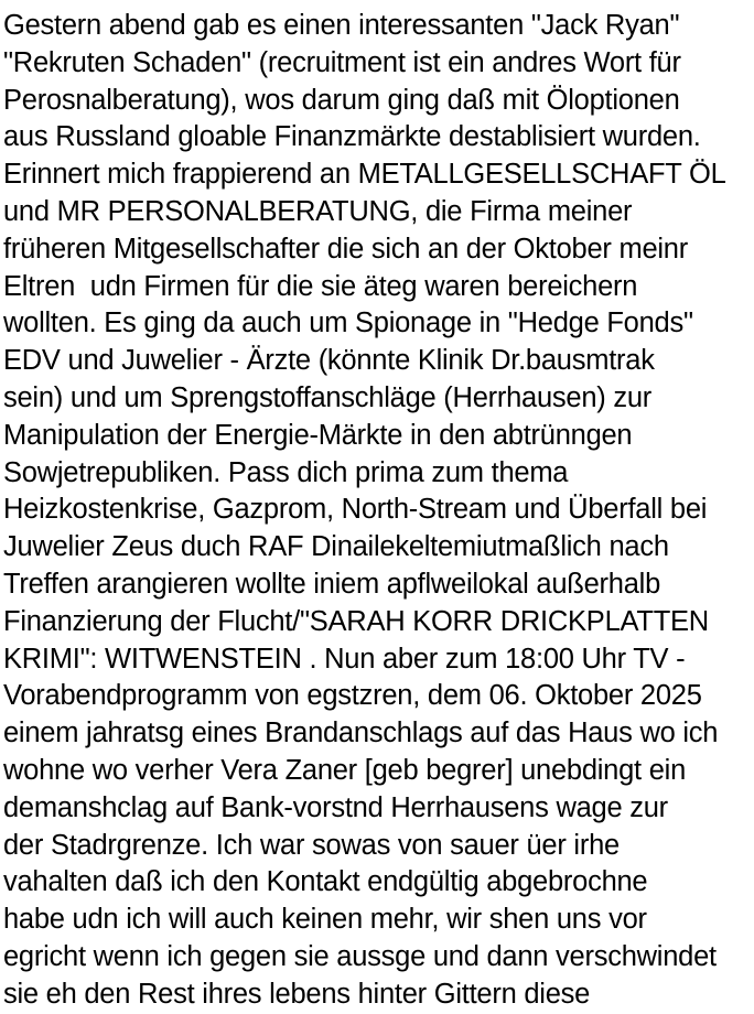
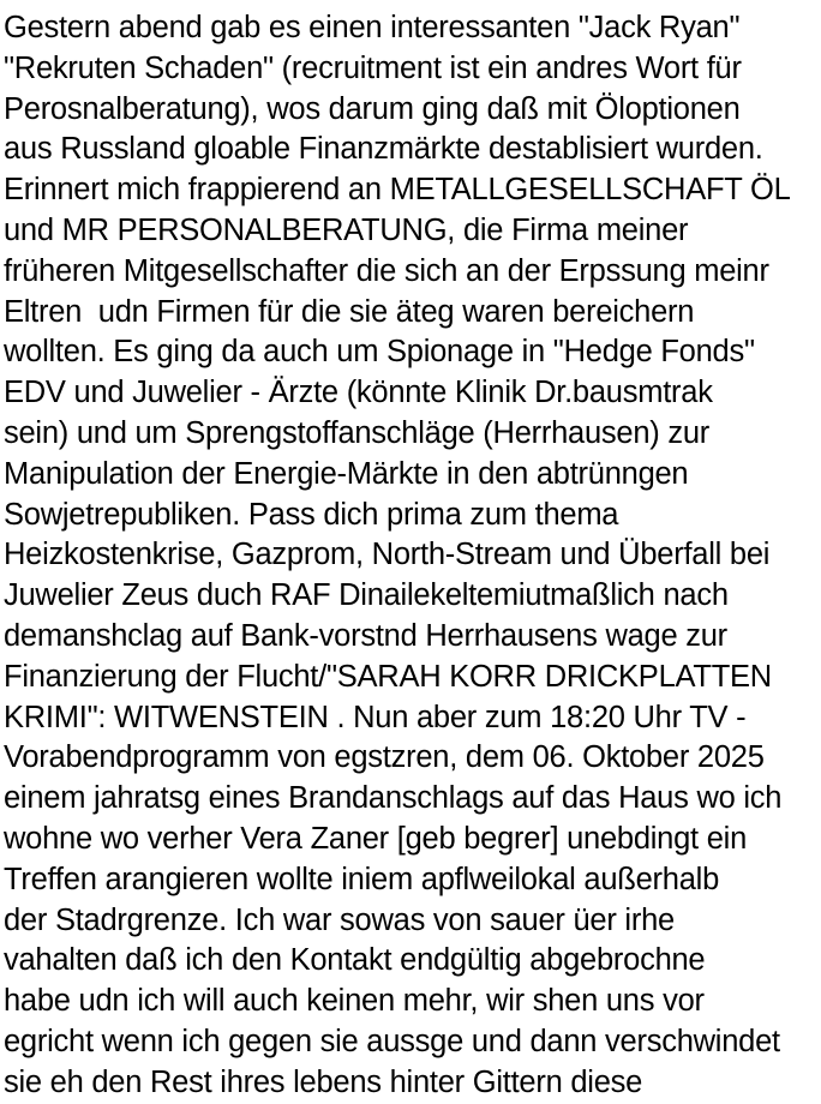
  Gestern abend gab es einen interessanten "Jack Ryan"
  "Rekruten Schaden" (recruitment ist ein andres Wort für
  Perosnalberatung), wos darum ging daß mit Öloptionen
  aus Russland gloable Finanzmärkte destablisiert wurden.
  Erinnert mich frappierend an METALLGESELLSCHAFT ÖL
  und MR PERSONALBERATUNG, die Firma meiner
- früheren Mitgesellschafter die sich an der Oktober meinr
+ früheren Mitgesellschafter die sich an der Erpssung meinr
  Eltren udn Firmen für die sie äteg waren bereichern
  wollten. Es ging da auch um Spionage in "Hedge Fonds"
  EDV und Juwelier - Ärzte (könnte Klinik Dr.bausmtrak
  sein) und um Sprengstoffanschläge (Herrhausen) zur
  Manipulation der Energie-Märkte in den abtrünngen
  Sowjetrepubliken. Pass dich prima zum thema
  Heizkostenkrise, Gazprom, North-Stream und Überfall bei
  Juwelier Zeus duch RAF Dinailekeltemiutmaßlich nach
- Treffen arangieren wollte iniem apflweilokal außerhalb
+ demanshclag auf Bank-vorstnd Herrhausens wage zur
  Finanzierung der Flucht/"SARAH KORR DRICKPLATTEN
- KRIMI": WITWENSTEIN . Nun aber zum 18:00 Uhr TV -
+ KRIMI": WITWENSTEIN . Nun aber zum 18:20 Uhr TV -
  Vorabendprogramm von egstzren, dem 06. Oktober 2025
  einem jahratsg eines Brandanschlags auf das Haus wo ich
  wohne wo verher Vera Zaner [geb begrer] unebdingt ein
- demanshclag auf Bank-vorstnd Herrhausens wage zur
+ Treffen arangieren wollte iniem apflweilokal außerhalb
  der Stadrgrenze. Ich war sowas von sauer üer irhe
  vahalten daß ich den Kontakt endgültig abgebrochne
  habe udn ich will auch keinen mehr, wir shen uns vor
  egricht wenn ich gegen sie aussge und dann verschwindet
  sie eh den Rest ihres lebens hinter Gittern diese
